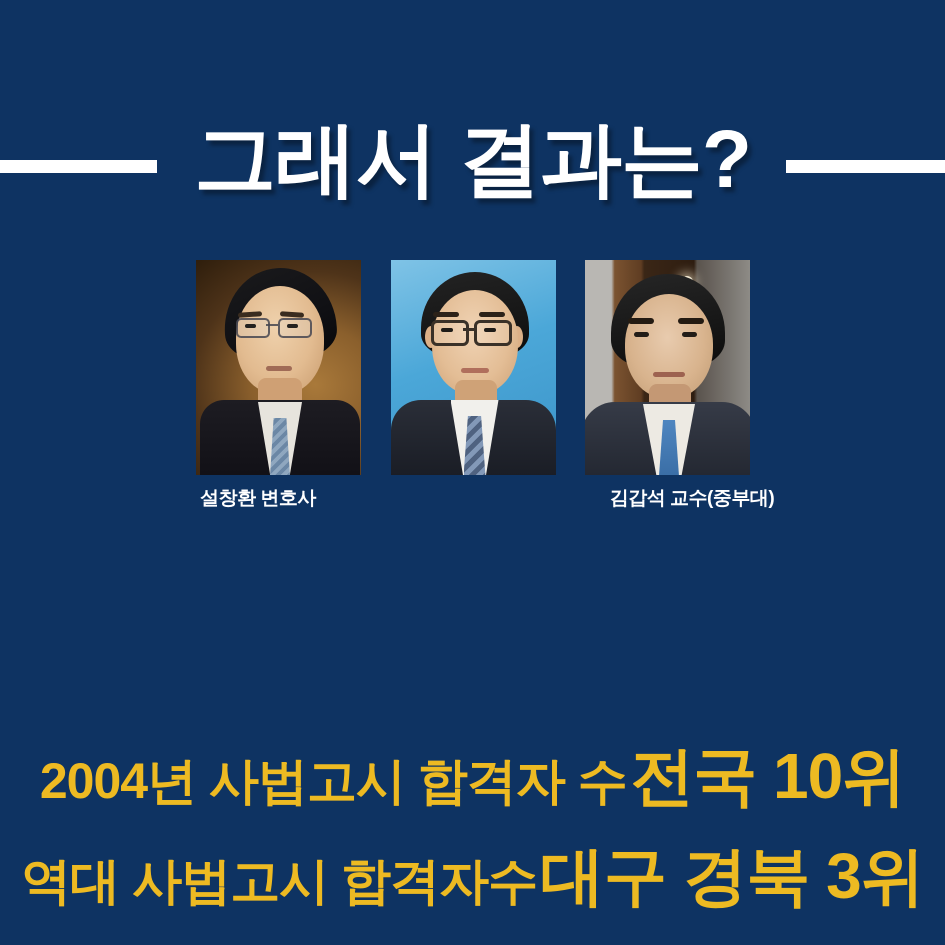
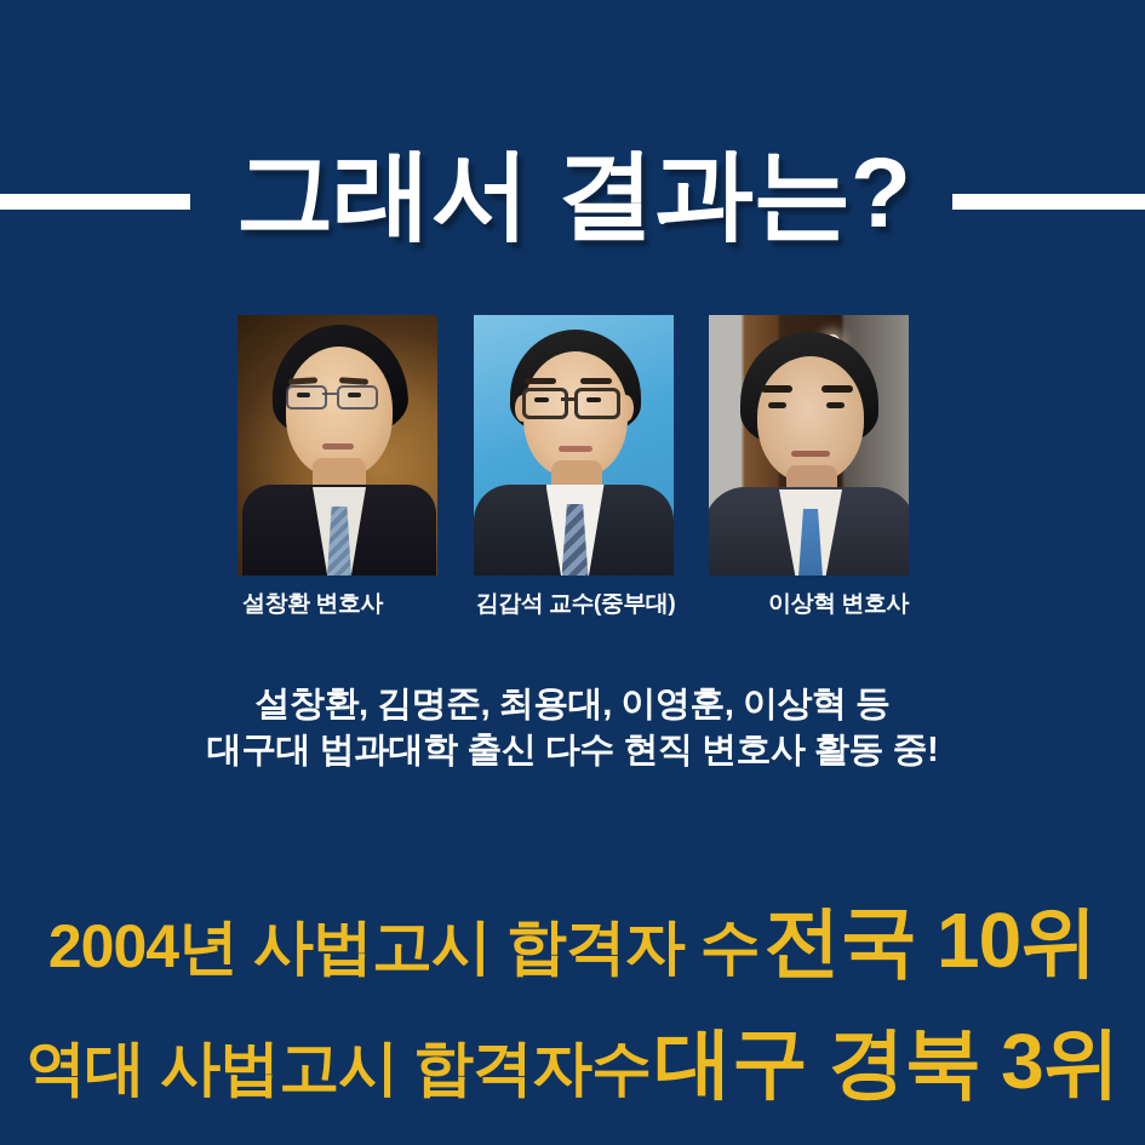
  그래서 결과는?
  설창환 변호사
  김갑석 교수(중부대)
+ 이상혁 변호사
+ 설창환, 김명준, 최용대, 이영훈, 이상혁 등
+ 대구대 법과대학 출신 다수 현직 변호사 활동 중!
  2004년 사법고시 합격자 수 전국 10위
  역대 사법고시 합격자수 대구 경북 3위
